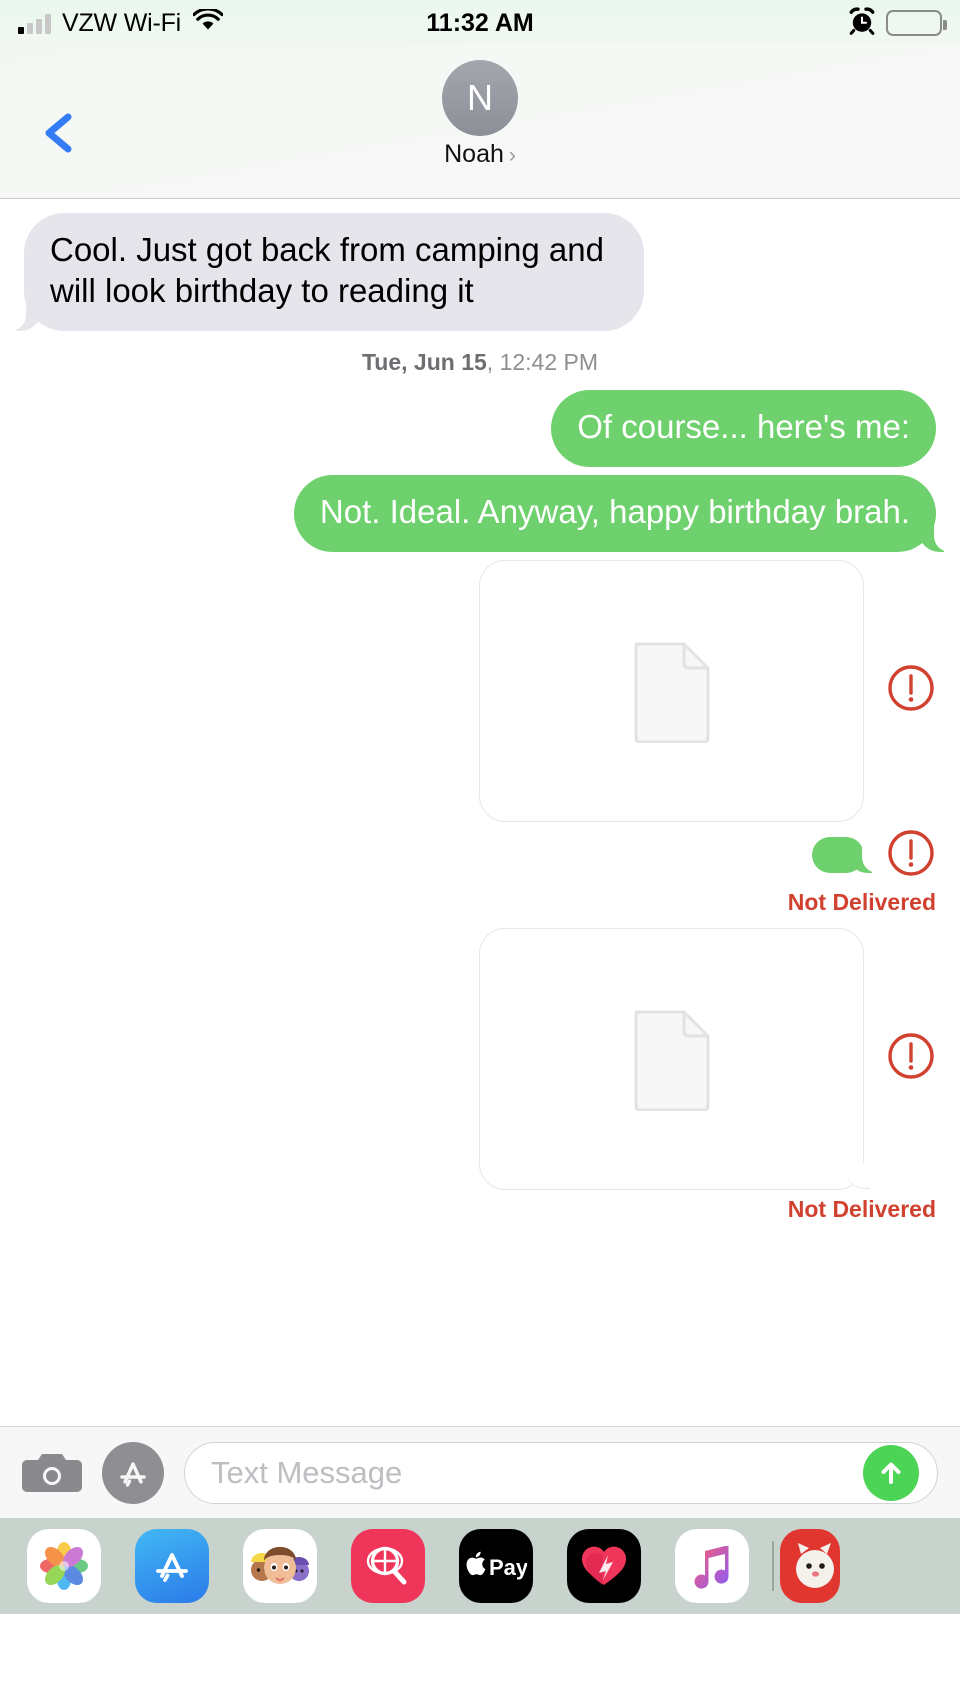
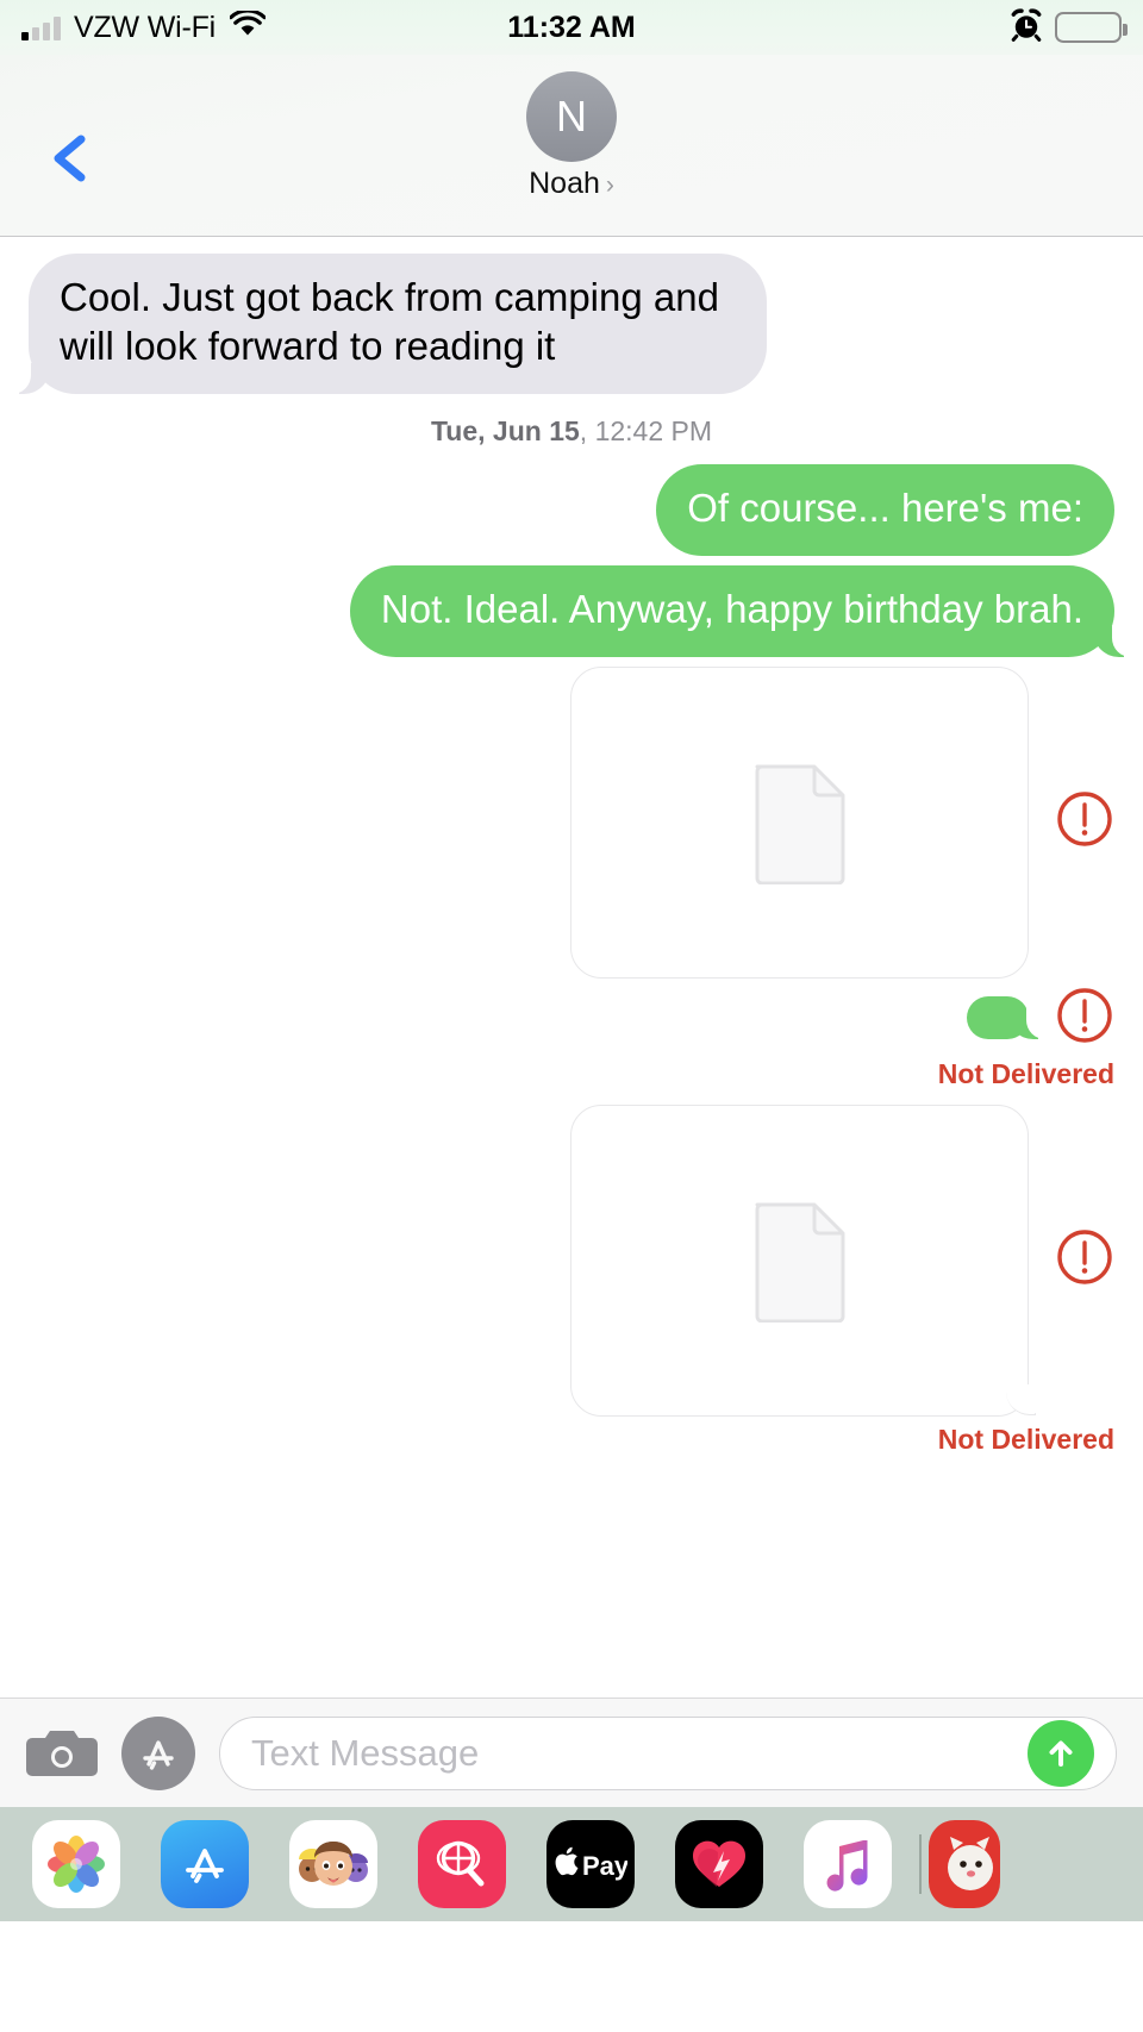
  VZW Wi-Fi
  11:32 AM
  N
  Noah
  ›
- Cool. Just got back from camping and will look birthday to reading it
+ Cool. Just got back from camping and will look forward to reading it
  Tue, Jun 15, 12:42 PM
  Of course... here's me:
  Not. Ideal. Anyway, happy birthday brah.
  Not Delivered
  Not Delivered
  Text Message
  Pay
